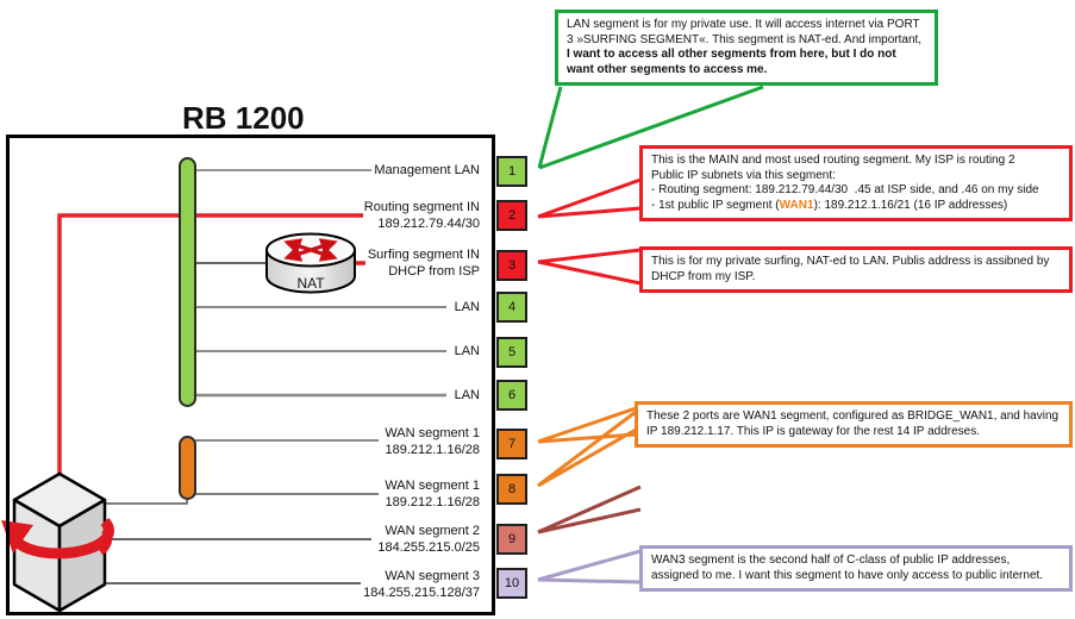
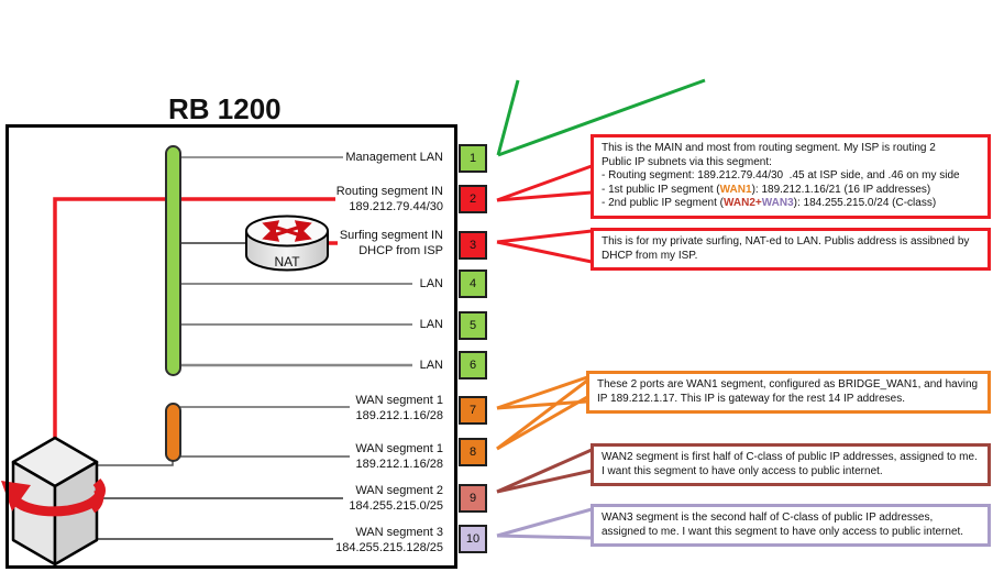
  RB 1200
  NAT
  1
  2
  3
  4
  5
  6
  7
  8
  9
  10
  Management LAN
  Routing segment IN
  189.212.79.44/30
  Surfing segment IN
  DHCP from ISP
  LAN
  LAN
  LAN
  WAN segment 1
  189.212.1.16/28
  WAN segment 1
  189.212.1.16/28
  WAN segment 2
  184.255.215.0/25
  WAN segment 3
- 184.255.215.128/37
+ 184.255.215.128/25
- LAN segment is for my private use. It will access internet via PORT 3 »SURFING SEGMENT«. This segment is NAT-ed. And important, I want to access all other segments from here, but I do not want other segments to access me.
- This is the MAIN and most used routing segment. My ISP is routing 2
+ This is the MAIN and most from routing segment. My ISP is routing 2
  Public IP subnets via this segment:
  - Routing segment: 189.212.79.44/30 .45 at ISP side, and .46 on my side
  - 1st public IP segment (WAN1): 189.212.1.16/21 (16 IP addresses)
+ - 2nd public IP segment (WAN2+WAN3): 184.255.215.0/24 (C-class)
  This is for my private surfing, NAT-ed to LAN. Publis address is assibned by DHCP from my ISP.
  These 2 ports are WAN1 segment, configured as BRIDGE_WAN1, and having IP 189.212.1.17. This IP is gateway for the rest 14 IP addreses.
+ WAN2 segment is first half of C-class of public IP addresses, assigned to me. I want this segment to have only access to public internet.
  WAN3 segment is the second half of C-class of public IP addresses, assigned to me. I want this segment to have only access to public internet.
